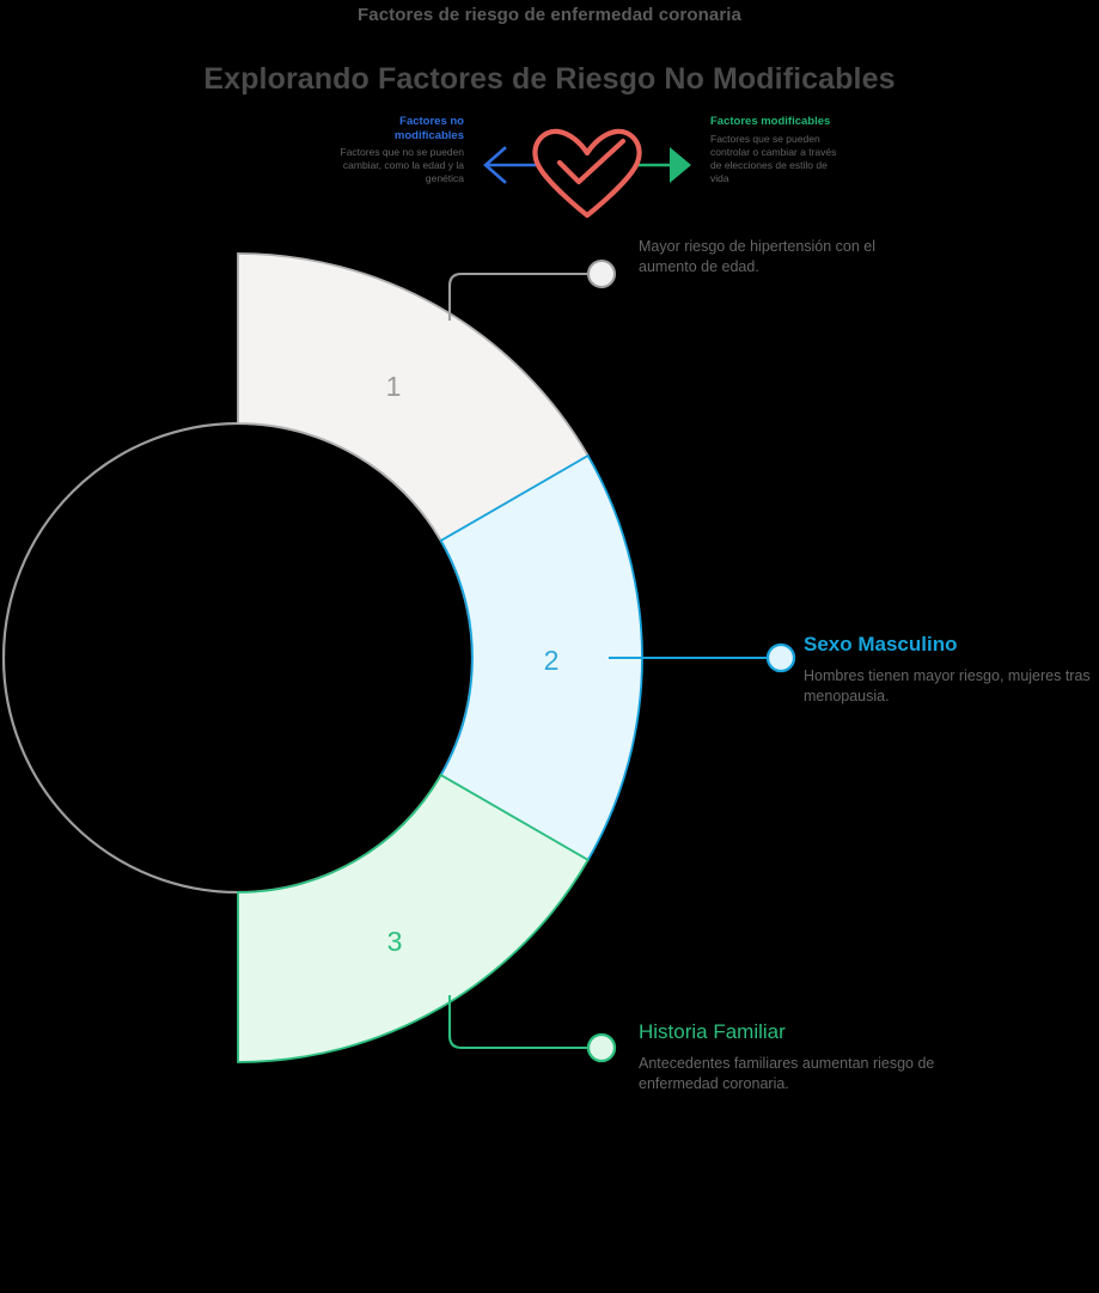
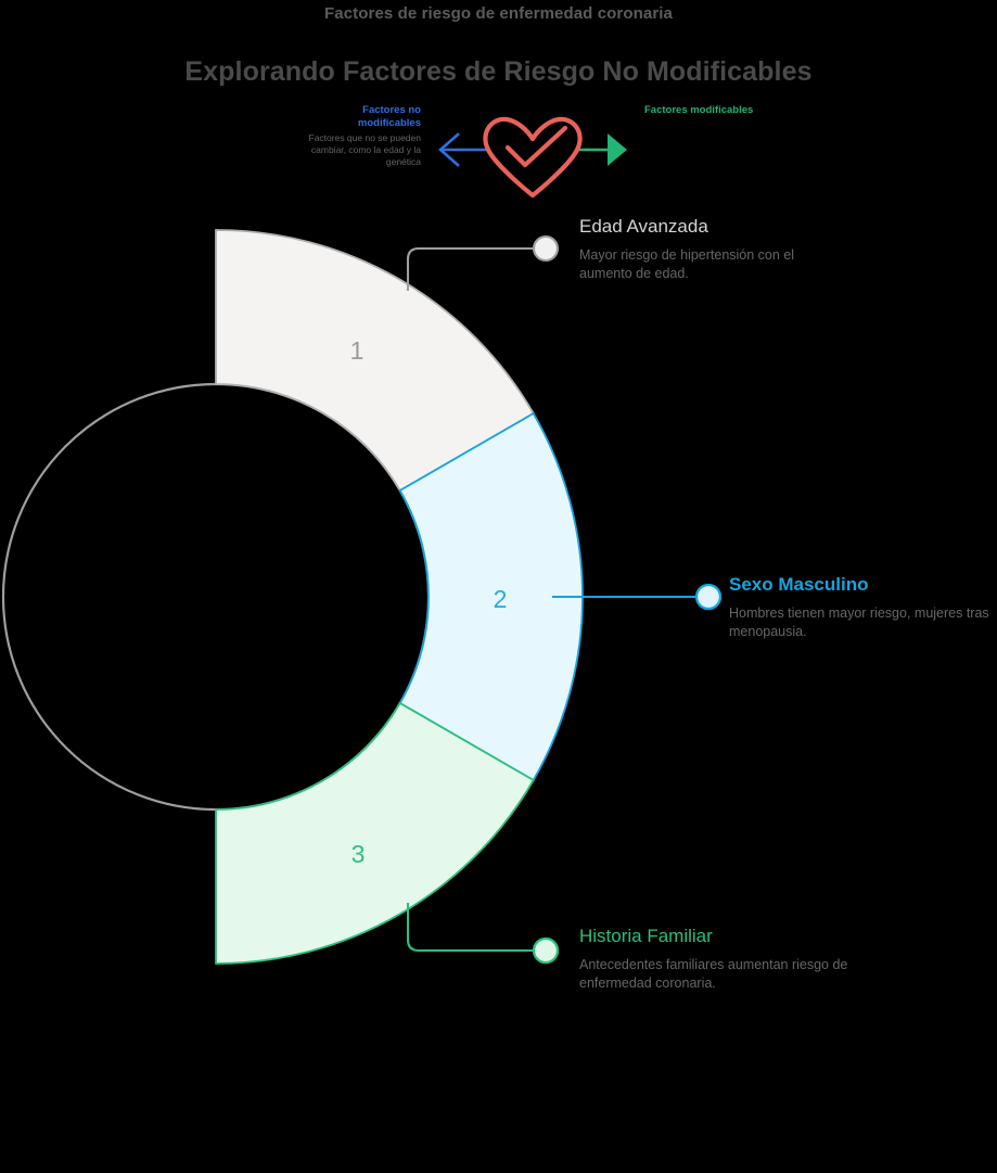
  Factores de riesgo de enfermedad coronaria
  Explorando Factores de Riesgo No Modificables
  Factores no modificables
  Factores que no se pueden cambiar, como la edad y la genética
  Factores modificables
- Factores que se pueden controlar o cambiar a través de elecciones de estilo de vida
  1
  2
  3
+ Edad Avanzada
  Mayor riesgo de hipertensión con el aumento de edad.
  Sexo Masculino
  Hombres tienen mayor riesgo, mujeres tras menopausia.
  Historia Familiar
  Antecedentes familiares aumentan riesgo de enfermedad coronaria.
